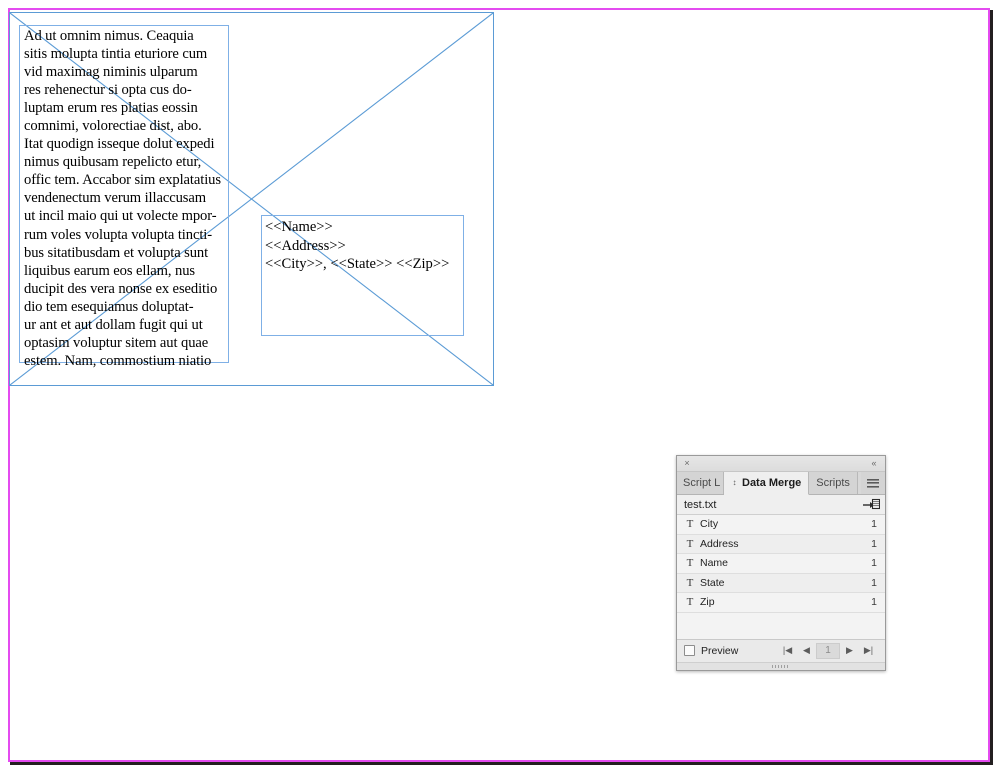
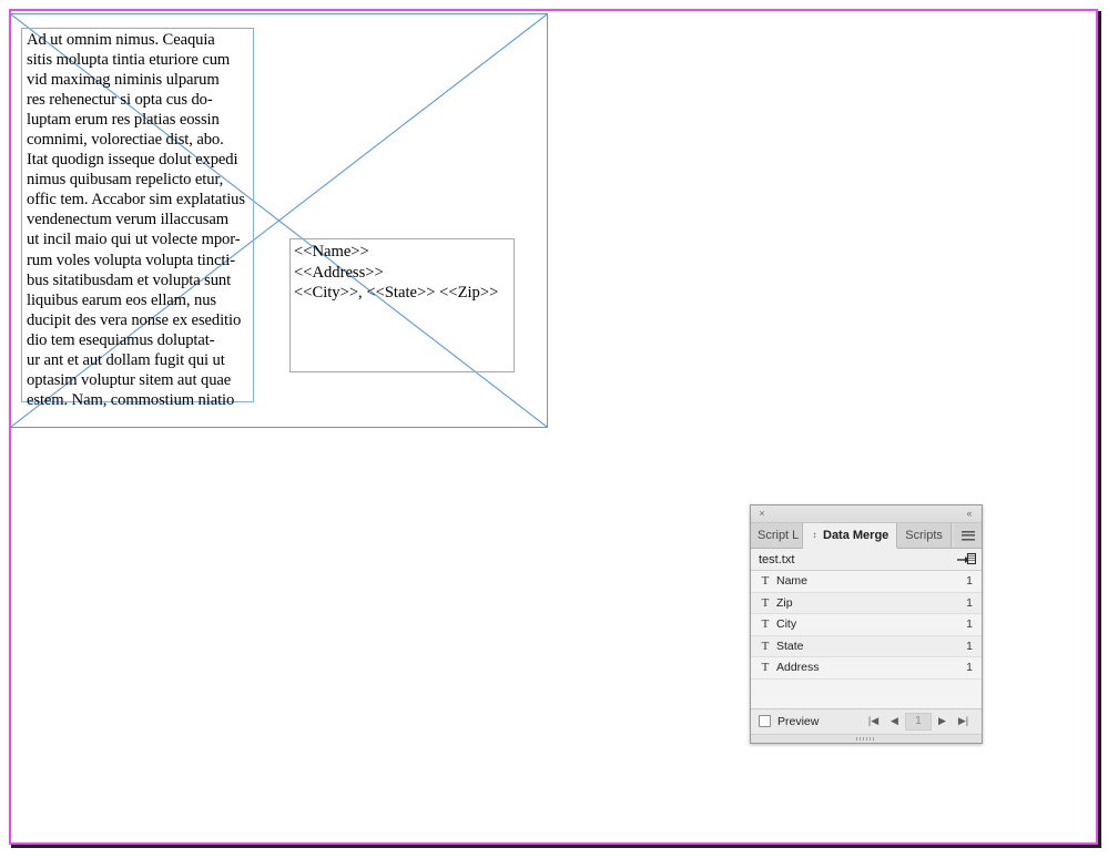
  Ad ut omnim nimus. Ceaquia
  sitis molupta tintia eturiore cum
  vid maximag niminis ulparum
  res rehenectur si opta cus do-
  luptam erum res platias eossin
  comnimi, volorectiae dist, abo.
  Itat quodign isseque dolut expedi
  nimus quibusam repelicto etur,
  offic tem. Accabor sim explatatius
  vendenectum verum illaccusam
  ut incil maio qui ut volecte mpor-
  rum voles volupta volupta tincti-
  bus sitatibusdam et volupta sunt
  liquibus earum eos ellam, nus
  ducipit des vera nonse ex eseditio
  dio tem esequiamus doluptat-
  ur ant et aut dollam fugit qui ut
  optasim voluptur sitem aut quae
  estem. Nam, commostium niatio
  <<Name>>
  <<Address>>
  <<City>>, <<State>> <<Zip>>
  ×
  «
  Script L
  ↕
  Data Merge
  Scripts
  test.txt
  T
- City
+ Name
  1
  T
- Address
+ Zip
  1
  T
- Name
+ City
  1
  T
  State
  1
  T
- Zip
+ Address
  1
  Preview
  |◀
  ◀
  1
  ▶
  ▶|
